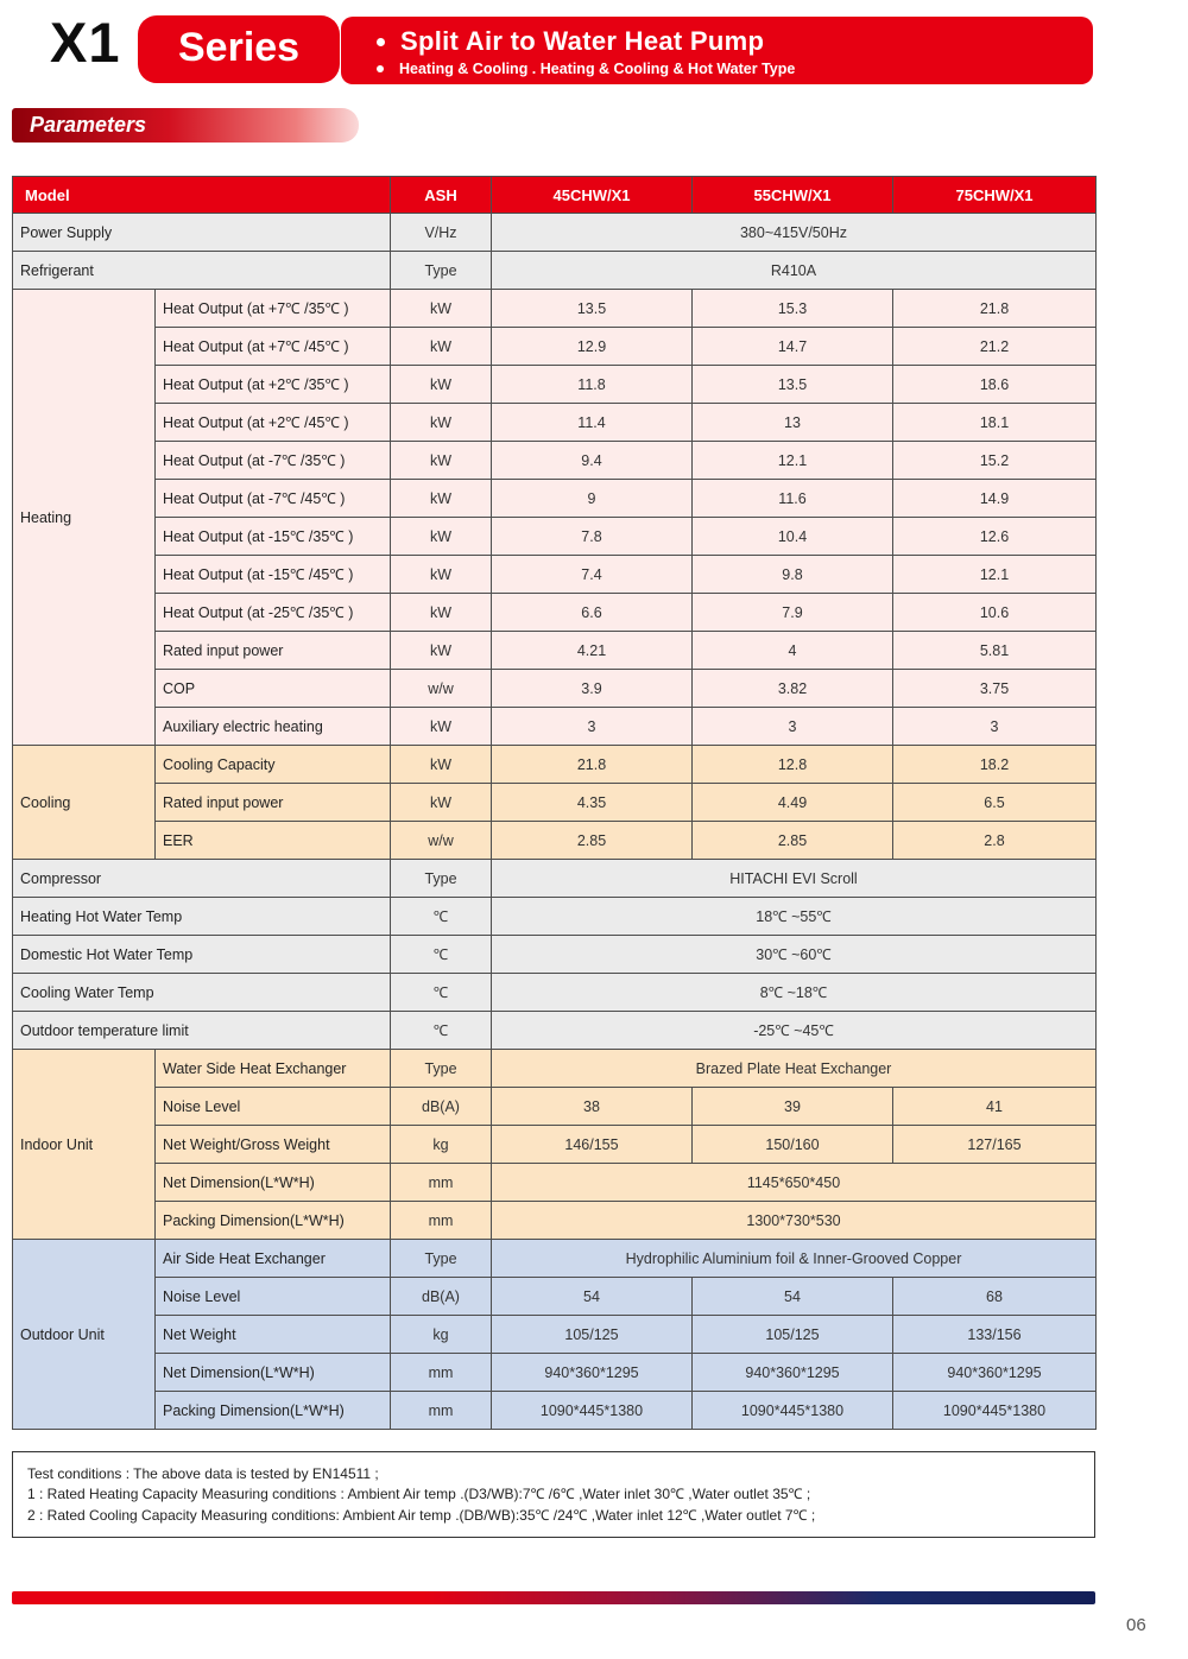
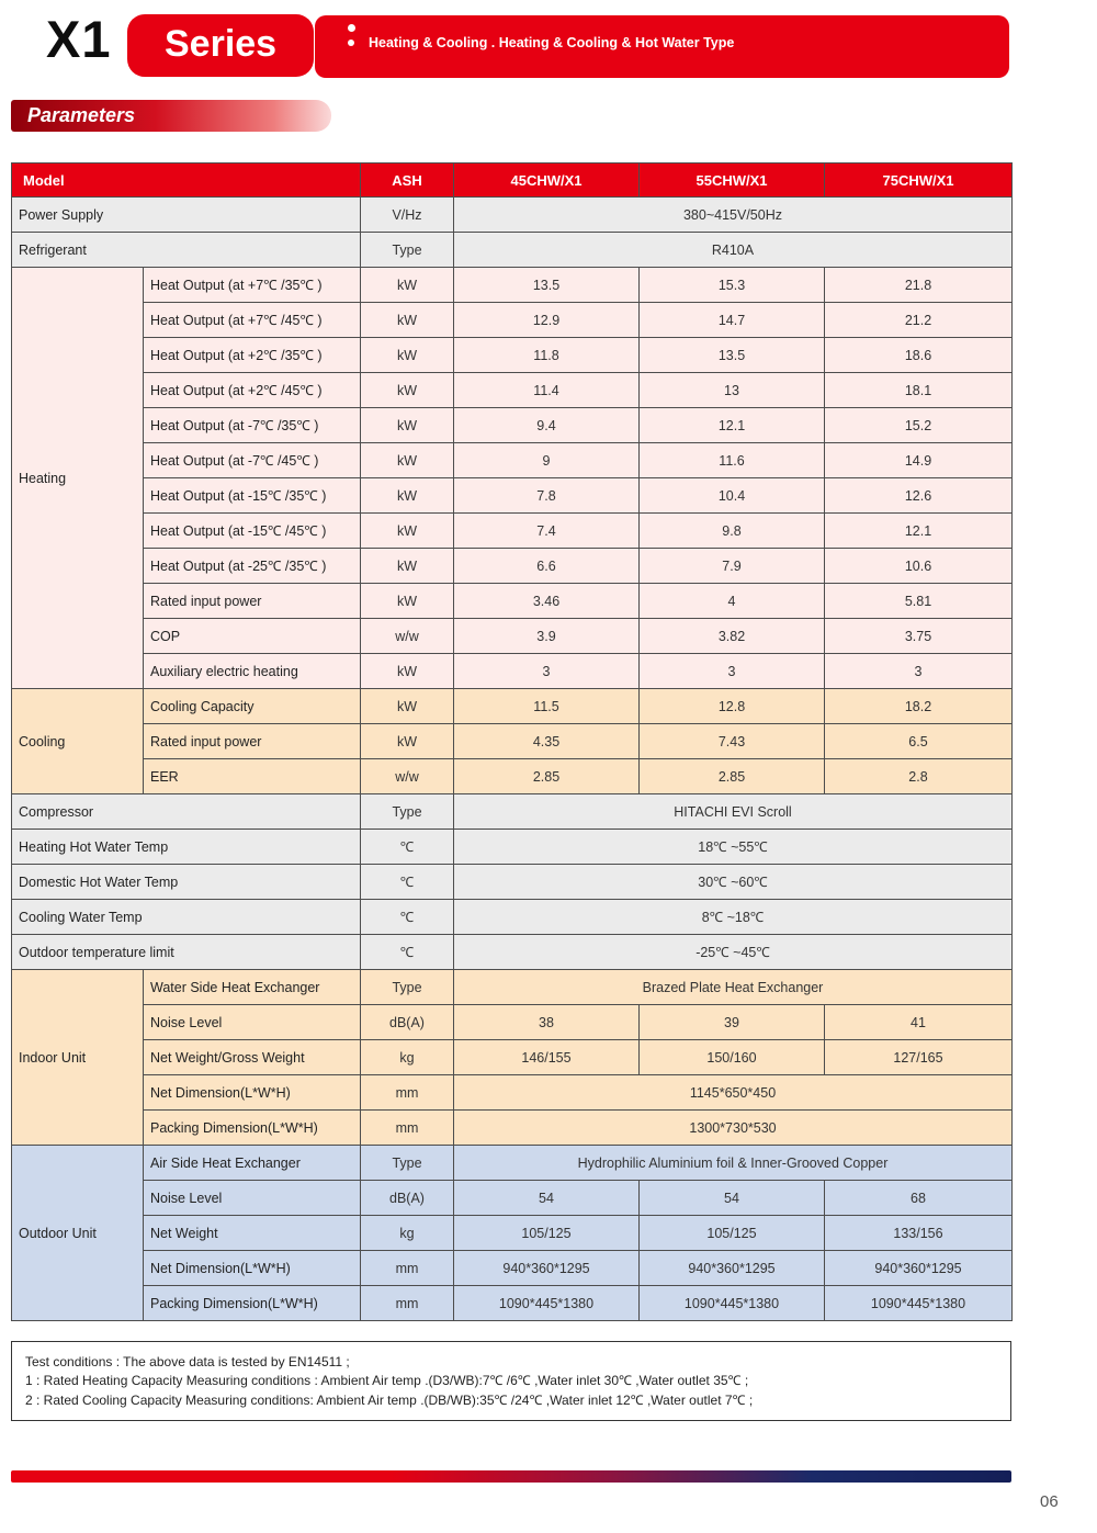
  X1
  Series
- Split Air to Water Heat Pump
  Heating & Cooling . Heating & Cooling & Hot Water Type
  Parameters
  Model	ASH	45CHW/X1	55CHW/X1	75CHW/X1
  Power Supply	V/Hz	380~415V/50Hz
  Refrigerant	Type	R410A
  Heating	Heat Output (at +7℃ /35℃ )	kW	13.5	15.3	21.8
  Heat Output (at +7℃ /45℃ )	kW	12.9	14.7	21.2
  Heat Output (at +2℃ /35℃ )	kW	11.8	13.5	18.6
  Heat Output (at +2℃ /45℃ )	kW	11.4	13	18.1
  Heat Output (at -7℃ /35℃ )	kW	9.4	12.1	15.2
  Heat Output (at -7℃ /45℃ )	kW	9	11.6	14.9
  Heat Output (at -15℃ /35℃ )	kW	7.8	10.4	12.6
  Heat Output (at -15℃ /45℃ )	kW	7.4	9.8	12.1
  Heat Output (at -25℃ /35℃ )	kW	6.6	7.9	10.6
- Rated input power	kW	4.21	4	5.81
+ Rated input power	kW	3.46	4	5.81
  COP	w/w	3.9	3.82	3.75
  Auxiliary electric heating	kW	3	3	3
- Cooling	Cooling Capacity	kW	21.8	12.8	18.2
+ Cooling	Cooling Capacity	kW	11.5	12.8	18.2
- Rated input power	kW	4.35	4.49	6.5
+ Rated input power	kW	4.35	7.43	6.5
  EER	w/w	2.85	2.85	2.8
  Compressor	Type	HITACHI EVI Scroll
  Heating Hot Water Temp	℃	18℃ ~55℃
  Domestic Hot Water Temp	℃	30℃ ~60℃
  Cooling Water Temp	℃	8℃ ~18℃
  Outdoor temperature limit	℃	-25℃ ~45℃
  Indoor Unit	Water Side Heat Exchanger	Type	Brazed Plate Heat Exchanger
  Noise Level	dB(A)	38	39	41
  Net Weight/Gross Weight	kg	146/155	150/160	127/165
  Net Dimension(L*W*H)	mm	1145*650*450
  Packing Dimension(L*W*H)	mm	1300*730*530
  Outdoor Unit	Air Side Heat Exchanger	Type	Hydrophilic Aluminium foil & Inner-Grooved Copper
  Noise Level	dB(A)	54	54	68
  Net Weight	kg	105/125	105/125	133/156
  Net Dimension(L*W*H)	mm	940*360*1295	940*360*1295	940*360*1295
  Packing Dimension(L*W*H)	mm	1090*445*1380	1090*445*1380	1090*445*1380
  Test conditions : The above data is tested by EN14511 ;
  1 : Rated Heating Capacity Measuring conditions : Ambient Air temp .(D3/WB):7℃ /6℃ ,Water inlet 30℃ ,Water outlet 35℃ ;
  2 : Rated Cooling Capacity Measuring conditions: Ambient Air temp .(DB/WB):35℃ /24℃ ,Water inlet 12℃ ,Water outlet 7℃ ;
  06
